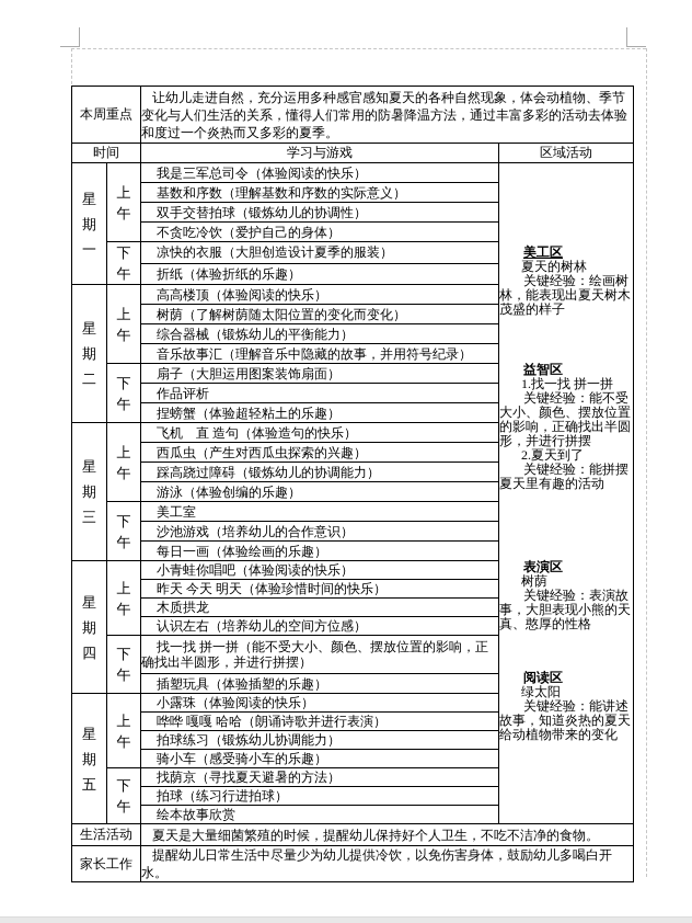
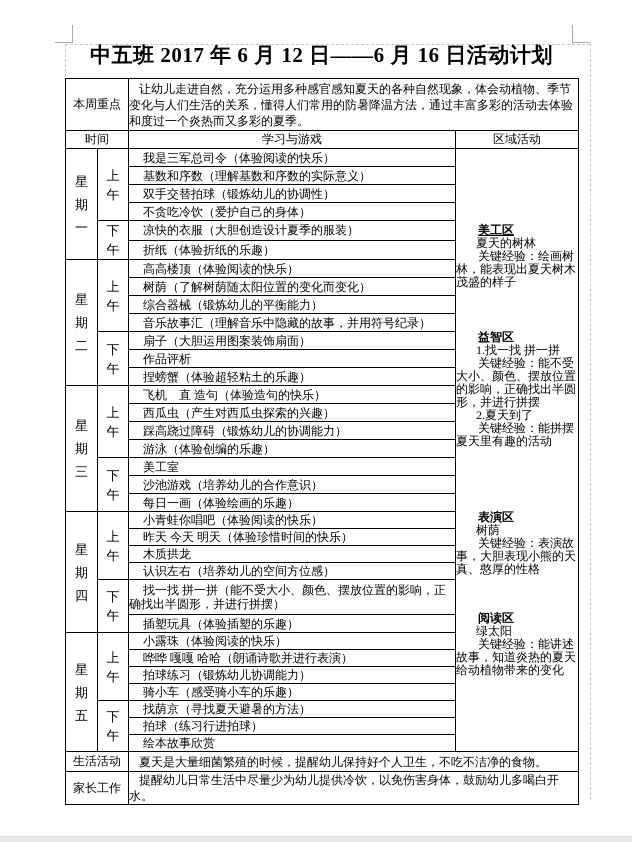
+ 中五班 2017 年 6 月 12 日——6 月 16 日活动计划
  本周重点	让幼儿走进自然，充分运用多种感官感知夏天的各种自然现象，体会动植物、季节变化与人们生活的关系，懂得人们常用的防暑降温方法，通过丰富多彩的活动去体验和度过一个炎热而又多彩的夏季。
  时间	学习与游戏	区域活动
  星期一	上午	我是三军总司令（体验阅读的快乐）	美工区 夏天的树林 关键经验：绘画树林，能表现出夏天树木茂盛的样子 益智区 1.找一找 拼一拼 关键经验：能不受大小、颜色、摆放位置的影响，正确找出半圆形，并进行拼摆 2.夏天到了 关键经验：能拼摆夏天里有趣的活动 表演区 树荫 关键经验：表演故事，大胆表现小熊的天真、憨厚的性格 阅读区 绿太阳 关键经验：能讲述故事，知道炎热的夏天给动植物带来的变化
  基数和序数（理解基数和序数的实际意义）
  双手交替拍球（锻炼幼儿的协调性）
  不贪吃冷饮（爱护自己的身体）
  下午	凉快的衣服（大胆创造设计夏季的服装）
  折纸（体验折纸的乐趣）
  星期二	上午	高高楼顶（体验阅读的快乐）
  树荫（了解树荫随太阳位置的变化而变化）
  综合器械（锻炼幼儿的平衡能力）
  音乐故事汇（理解音乐中隐藏的故事，并用符号纪录）
  下午	扇子（大胆运用图案装饰扇面）
  作品评析
  捏螃蟹（体验超轻粘土的乐趣）
  星期三	上午	飞机 直 造句（体验造句的快乐）
  西瓜虫（产生对西瓜虫探索的兴趣）
  踩高跷过障碍（锻炼幼儿的协调能力）
  游泳（体验创编的乐趣）
  下午	美工室
  沙池游戏（培养幼儿的合作意识）
  每日一画（体验绘画的乐趣）
  星期四	上午	小青蛙你唱吧（体验阅读的快乐）
  昨天 今天 明天（体验珍惜时间的快乐）
  木质拱龙
  认识左右（培养幼儿的空间方位感）
  下午	找一找 拼一拼（能不受大小、颜色、摆放位置的影响，正确找出半圆形，并进行拼摆）
  插塑玩具（体验插塑的乐趣）
  星期五	上午	小露珠（体验阅读的快乐）
  哗哗 嘎嘎 哈哈（朗诵诗歌并进行表演）
  拍球练习（锻炼幼儿协调能力）
  骑小车（感受骑小车的乐趣）
  下午	找荫京（寻找夏天避暑的方法）
  拍球（练习行进拍球）
  绘本故事欣赏
  生活活动	夏天是大量细菌繁殖的时候，提醒幼儿保持好个人卫生，不吃不洁净的食物。
  家长工作	提醒幼儿日常生活中尽量少为幼儿提供冷饮，以免伤害身体，鼓励幼儿多喝白开水。
